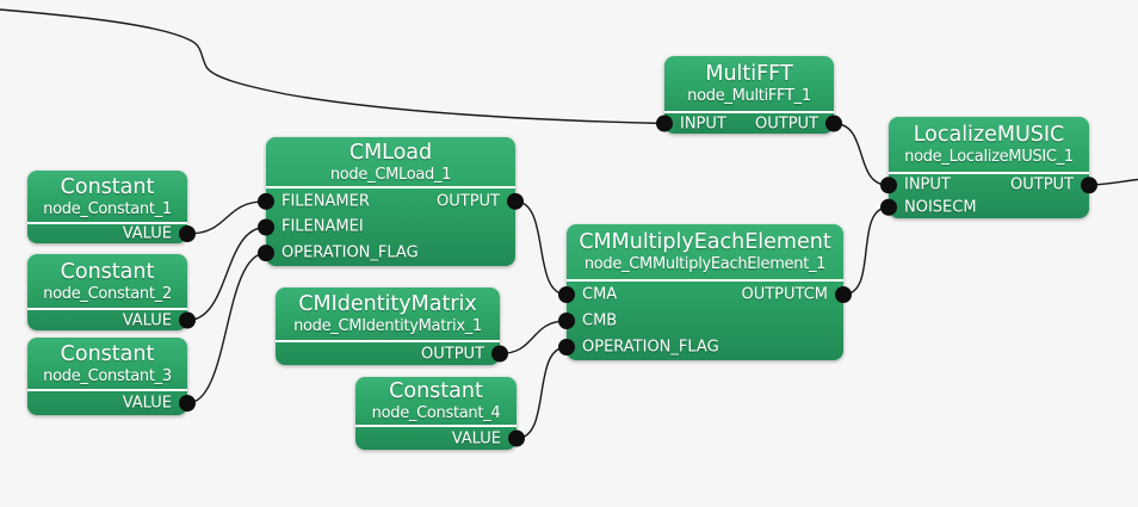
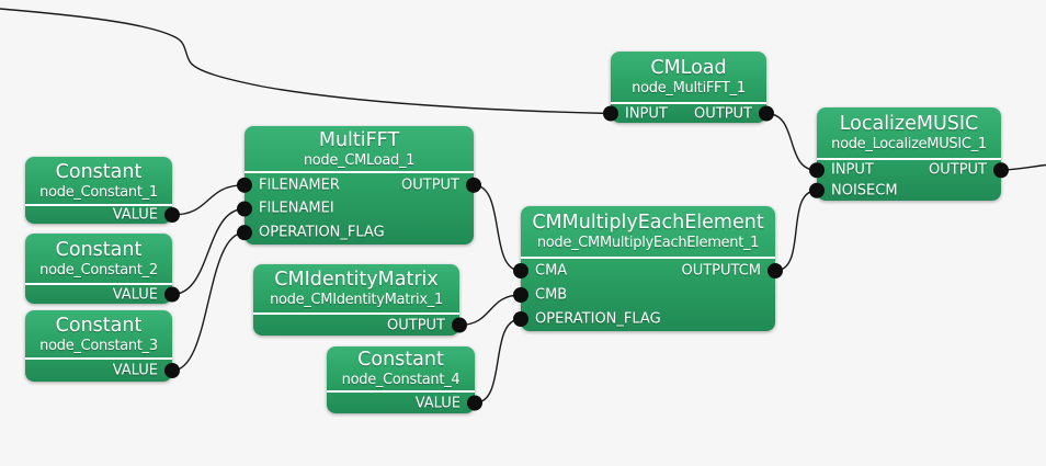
  Constant
  node_Constant_1
  VALUE
  Constant
  node_Constant_2
  VALUE
  Constant
  node_Constant_3
  VALUE
- CMLoad
+ MultiFFT
  node_CMLoad_1
  FILENAMER
  OUTPUT
  FILENAMEI
  OPERATION_FLAG
  CMIdentityMatrix
  node_CMIdentityMatrix_1
  OUTPUT
  Constant
  node_Constant_4
  VALUE
- MultiFFT
+ CMLoad
  node_MultiFFT_1
  INPUT
  OUTPUT
  CMMultiplyEachElement
  node_CMMultiplyEachElement_1
  CMA
  OUTPUTCM
  CMB
  OPERATION_FLAG
  LocalizeMUSIC
  node_LocalizeMUSIC_1
  INPUT
  OUTPUT
  NOISECM
